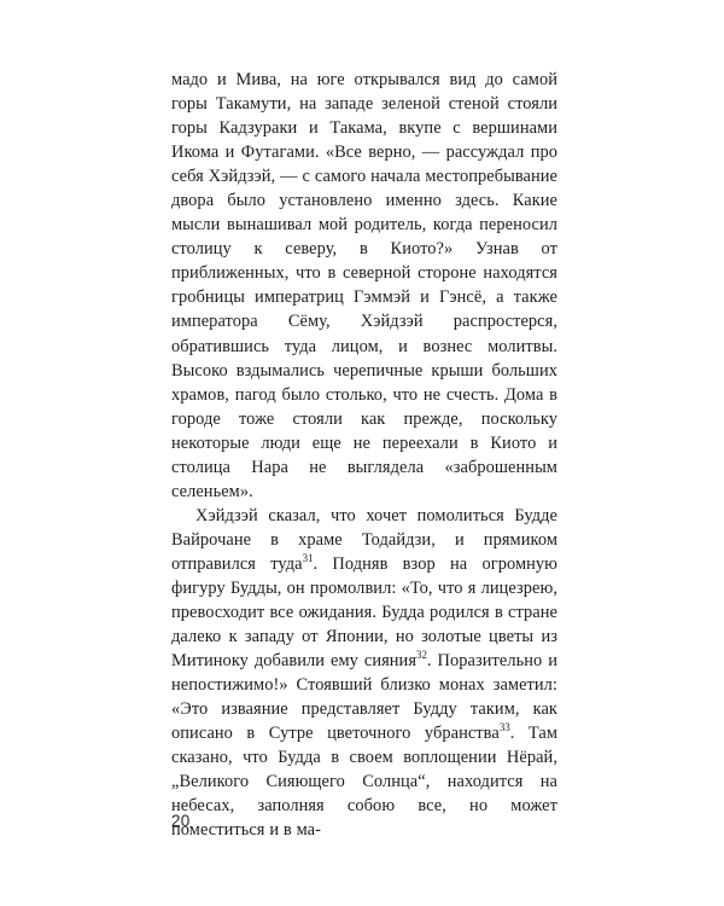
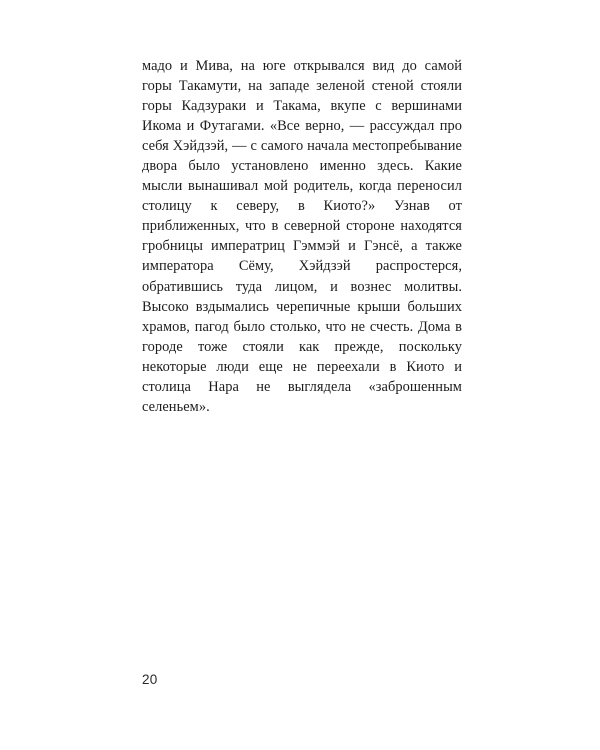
  мадо и Мива, на юге открывался вид до самой горы Такамути, на западе зеленой стеной стояли горы Кадзураки и Такама, вкупе с вершинами Икома и Футагами. «Все верно, — рассуждал про себя Хэйдзэй, — с самого начала местопребывание двора было установлено именно здесь. Какие мысли вынашивал мой родитель, когда переносил столицу к северу, в Киото?» Узнав от приближенных, что в северной стороне находятся гробницы императриц Гэммэй и Гэнсё, а также императора Сёму, Хэйдзэй распростерся, обратившись туда лицом, и вознес молитвы. Высоко вздымались черепичные крыши больших храмов, пагод было столько, что не счесть. Дома в городе тоже стояли как прежде, поскольку некоторые люди еще не переехали в Киото и столица Нара не выглядела «заброшенным селеньем».
- Хэйдзэй сказал, что хочет помолиться Будде Вайрочане в храме Тодайдзи, и прямиком отправился туда31. Подняв взор на огромную фигуру Будды, он промолвил: «То, что я лицезрею, превосходит все ожидания. Будда родился в стране далеко к западу от Японии, но золотые цветы из Митиноку добавили ему сияния32. Поразительно и непостижимо!» Стоявший близко монах заметил: «Это изваяние представляет Будду таким, как описано в Сутре цветочного убранства33. Там сказано, что Будда в своем воплощении Нёрай, „Великого Сияющего Солнца“, находится на небесах, заполняя собою все, но может поместиться и в ма-
  20
